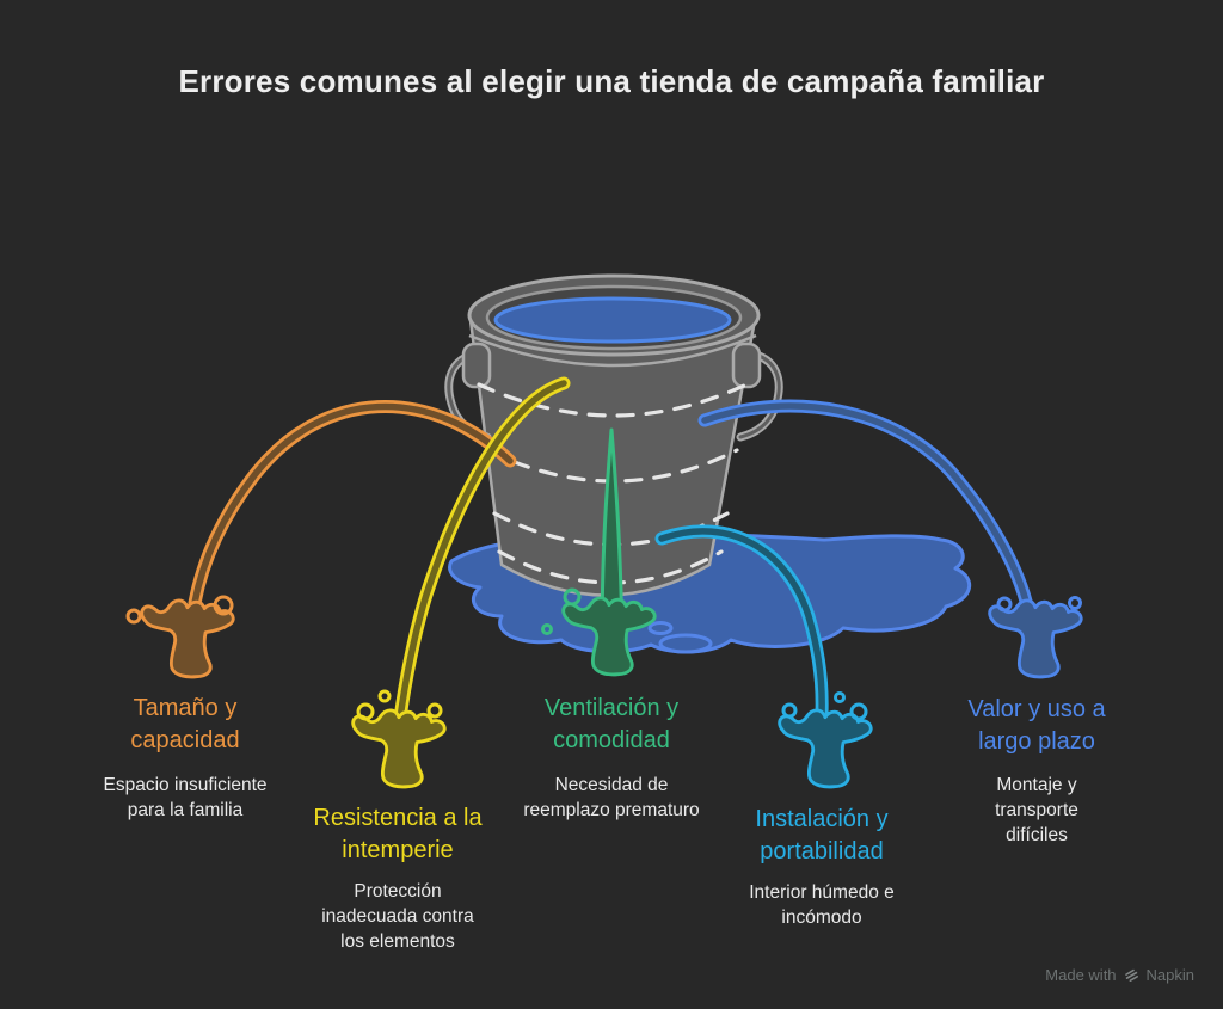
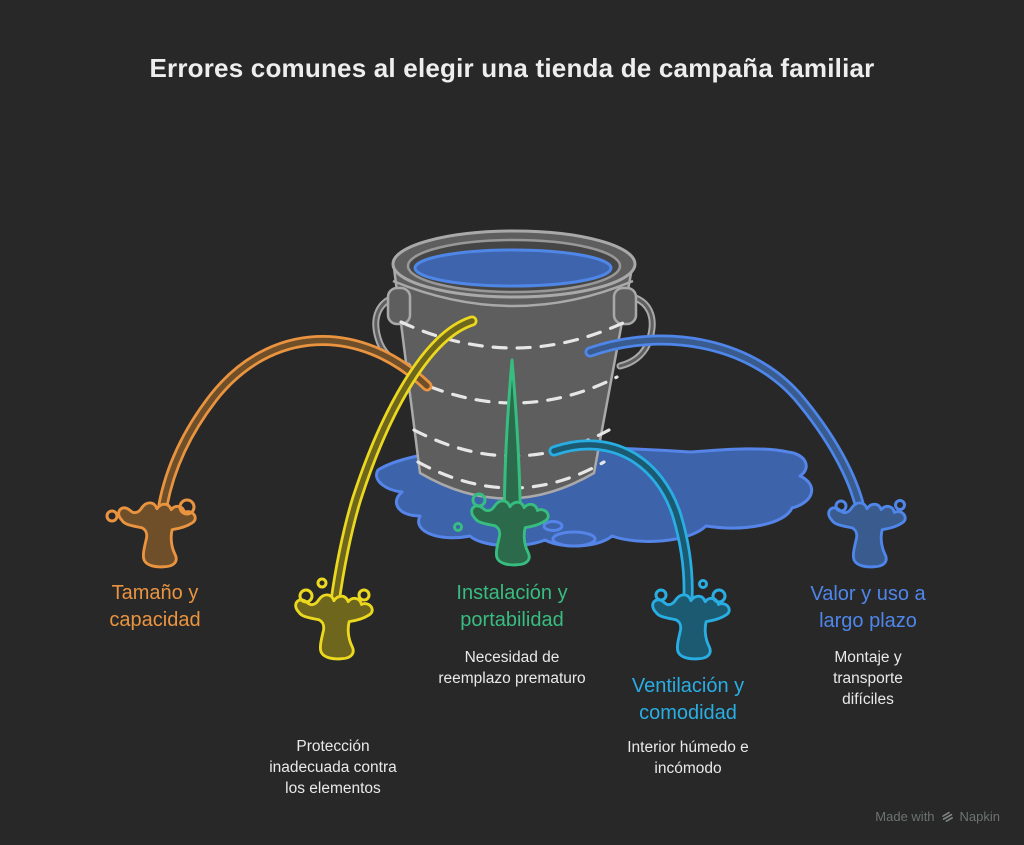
  Errores comunes al elegir una tienda de campaña familiar
  Tamaño y capacidad
- Espacio insuficiente para la familia
- Resistencia a la intemperie
  Protección inadecuada contra los elementos
- Ventilación y comodidad
+ Instalación y portabilidad
  Necesidad de reemplazo prematuro
- Instalación y portabilidad
+ Ventilación y comodidad
  Interior húmedo e incómodo
  Valor y uso a largo plazo
  Montaje y transporte difíciles
  Made with
  Napkin
